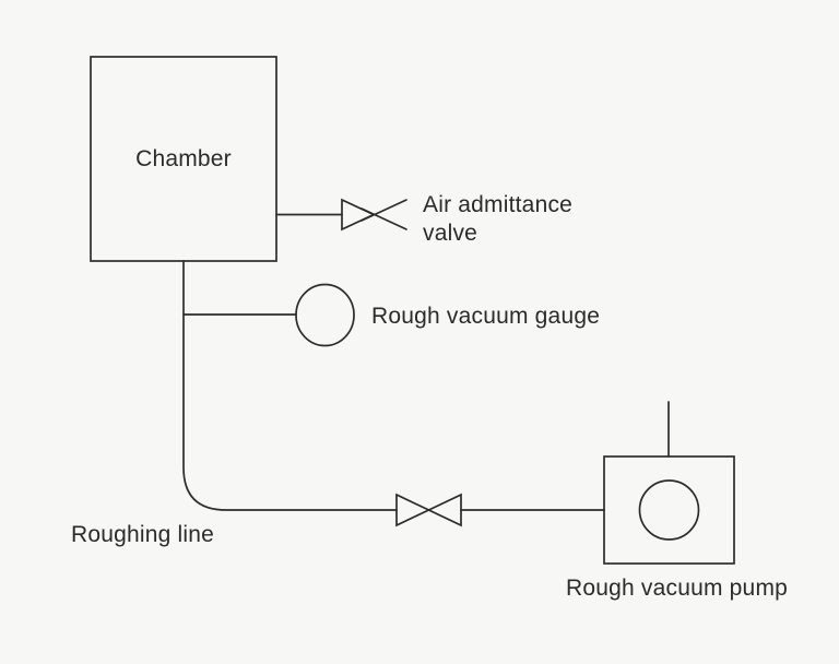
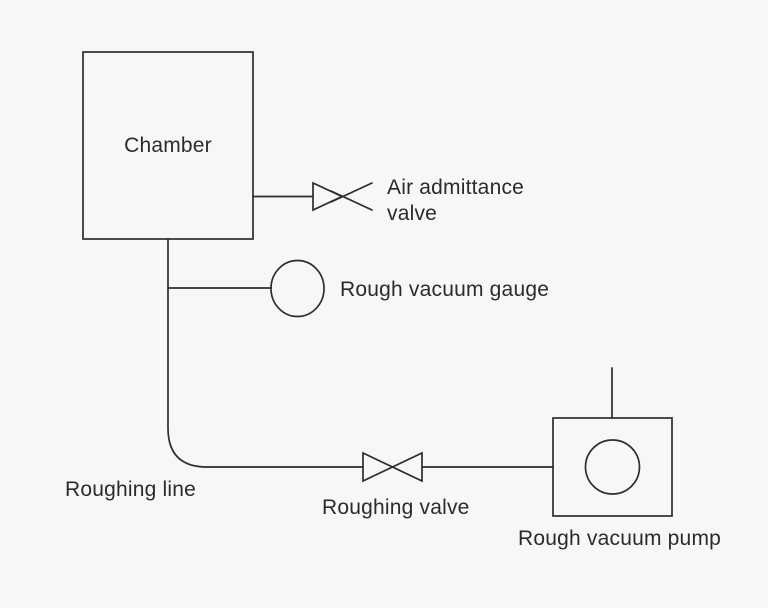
  Chamber
  Air admittance
  valve
  Rough vacuum gauge
  Roughing line
+ Roughing valve
  Rough vacuum pump
